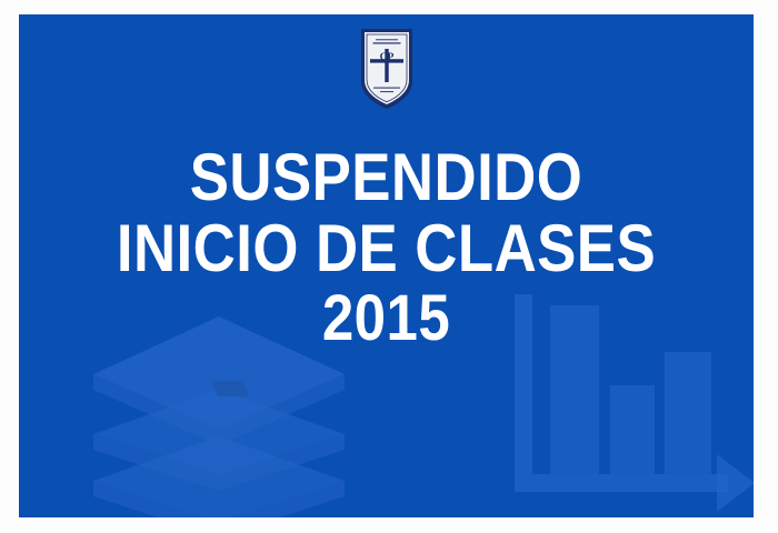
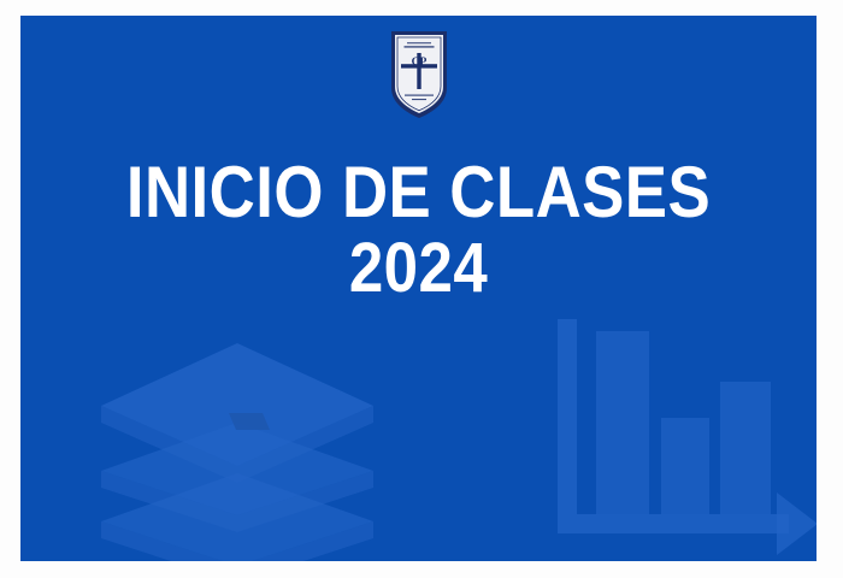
  CP
- SUSPENDIDO
  INICIO DE CLASES
- 2015
+ 2024
